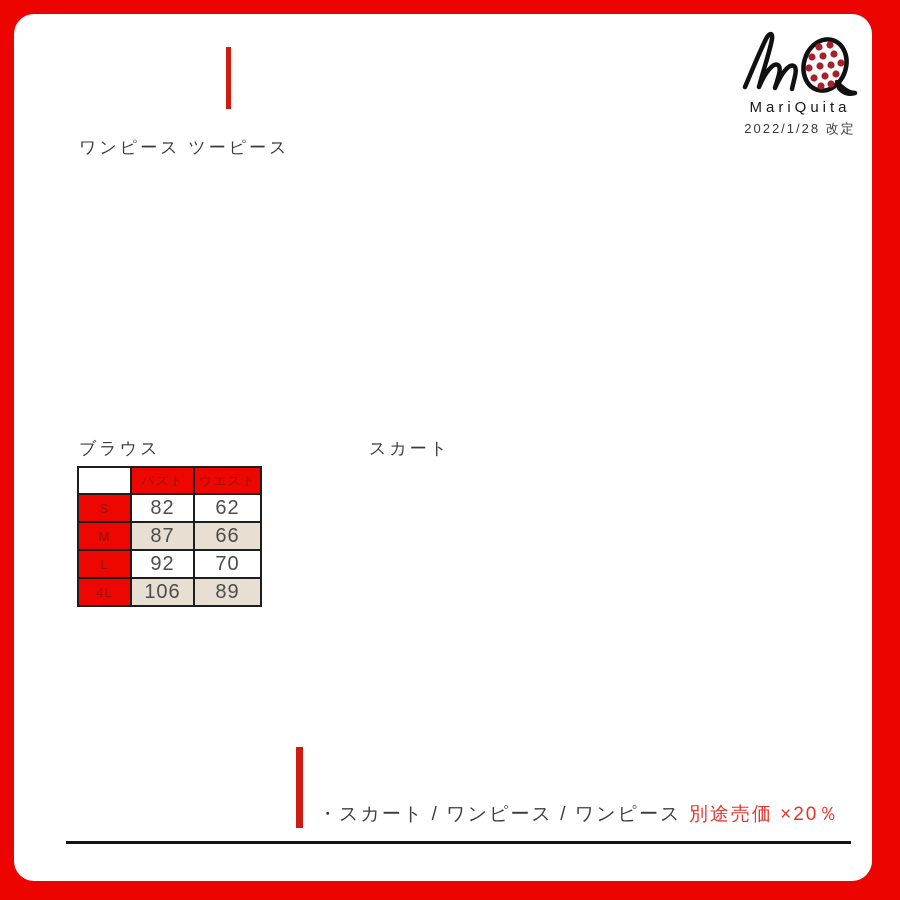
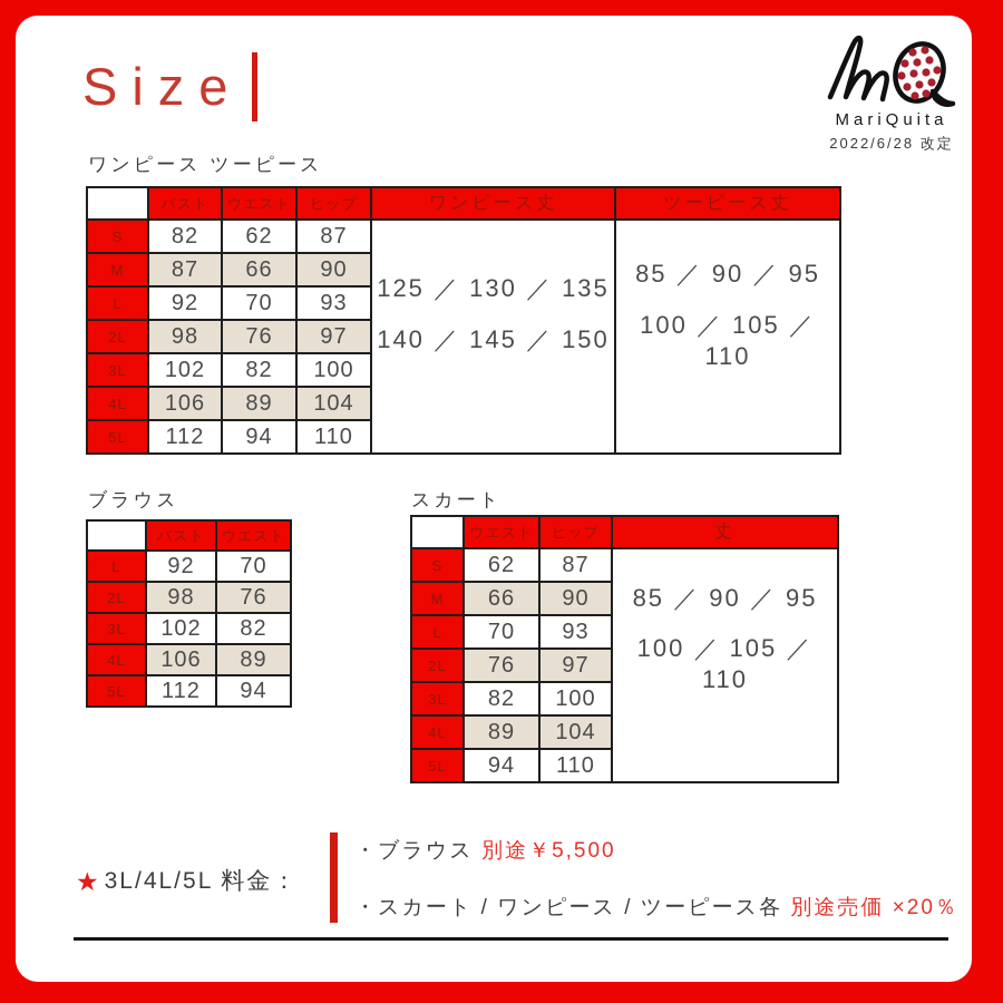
+ Size
  MariQuita
- 2022/1/28 改定
+ 2022/6/28 改定
  ワンピース ツーピース
  ブラウス
  スカート
+ 	バスト	ウエスト	ヒップ	ワンピース丈	ツーピース丈
+ S	82	62	87	125 ／ 130 ／ 135140 ／ 145 ／ 150	85 ／ 90 ／ 95100 ／ 105 ／ 110
+ M	87	66	90
+ L	92	70	93
+ 2L	98	76	97
+ 3L	102	82	100
+ 4L	106	89	104
+ 5L	112	94	110
  	バスト	ウエスト
- S	82	62
- M	87	66
  L	92	70
+ 2L	98	76
+ 3L	102	82
  4L	106	89
+ 5L	112	94
+ 	ウエスト	ヒップ	丈
+ S	62	87	85 ／ 90 ／ 95100 ／ 105 ／ 110
+ M	66	90
+ L	70	93
+ 2L	76	97
+ 3L	82	100
+ 4L	89	104
+ 5L	94	110
+ ★
+ 3L/4L/5L 料金：
+ ・ブラウス 別途￥5,500
- ・スカート / ワンピース / ワンピース 別途売価 ×20％
+ ・スカート / ワンピース / ツーピース各 別途売価 ×20％
